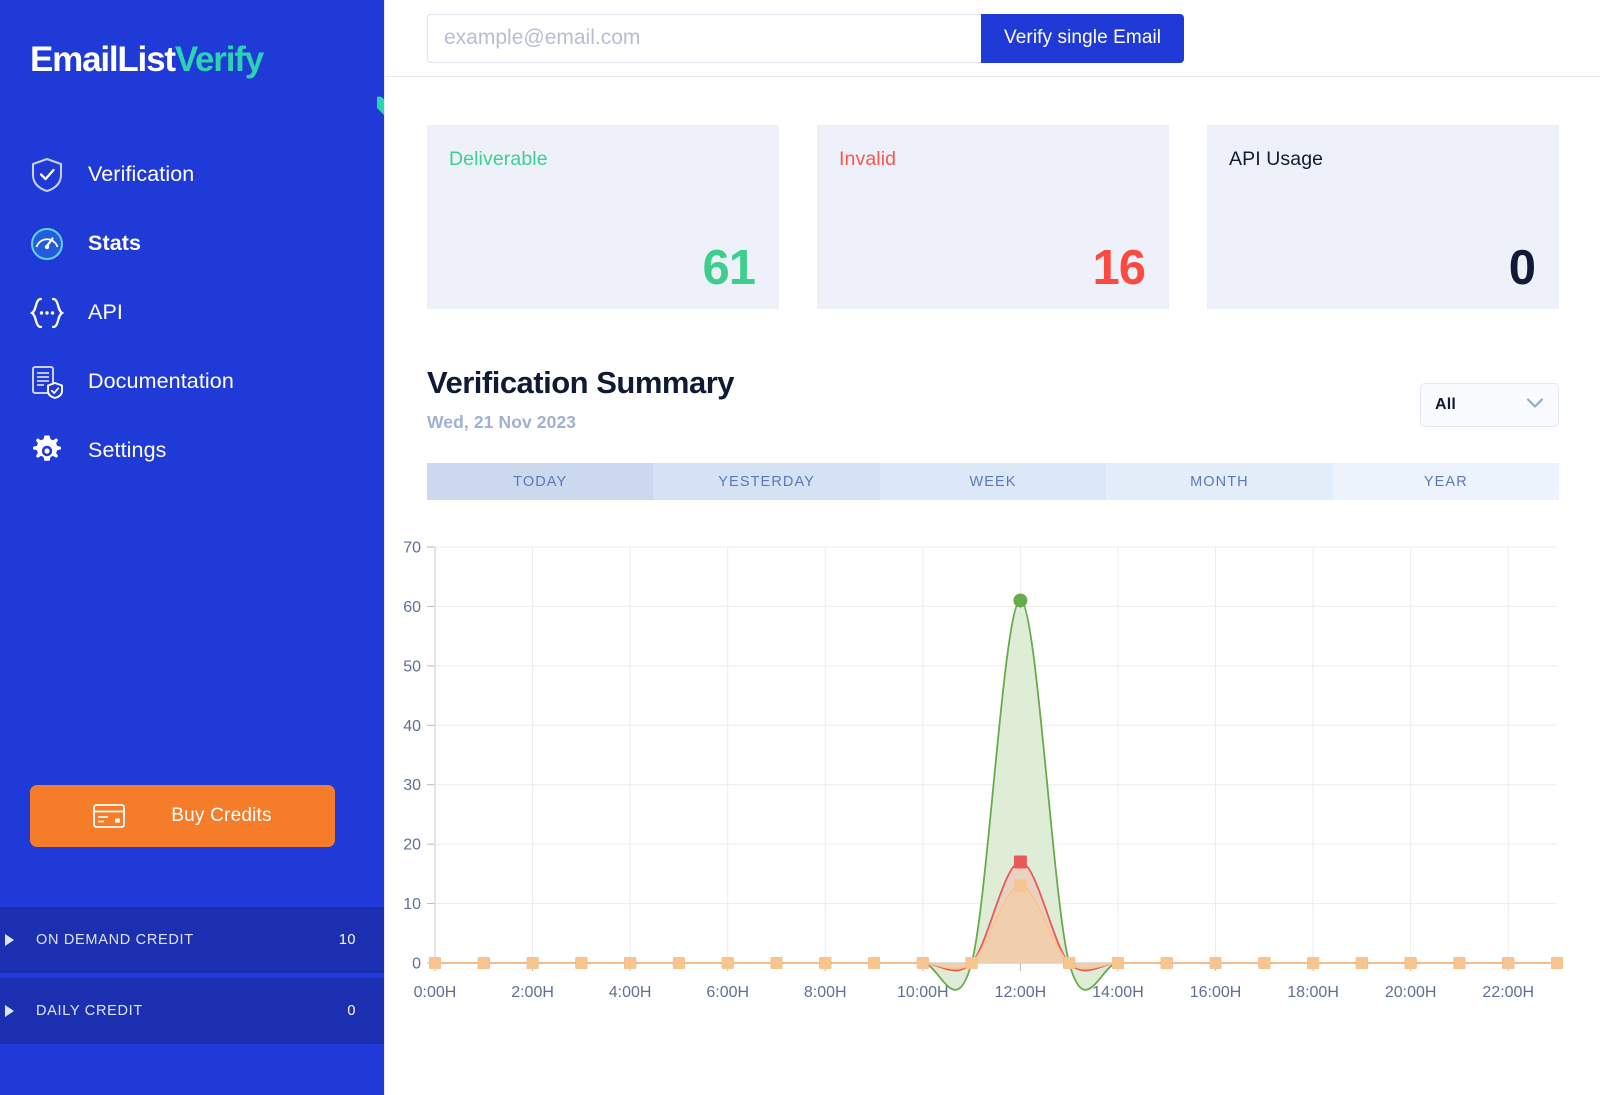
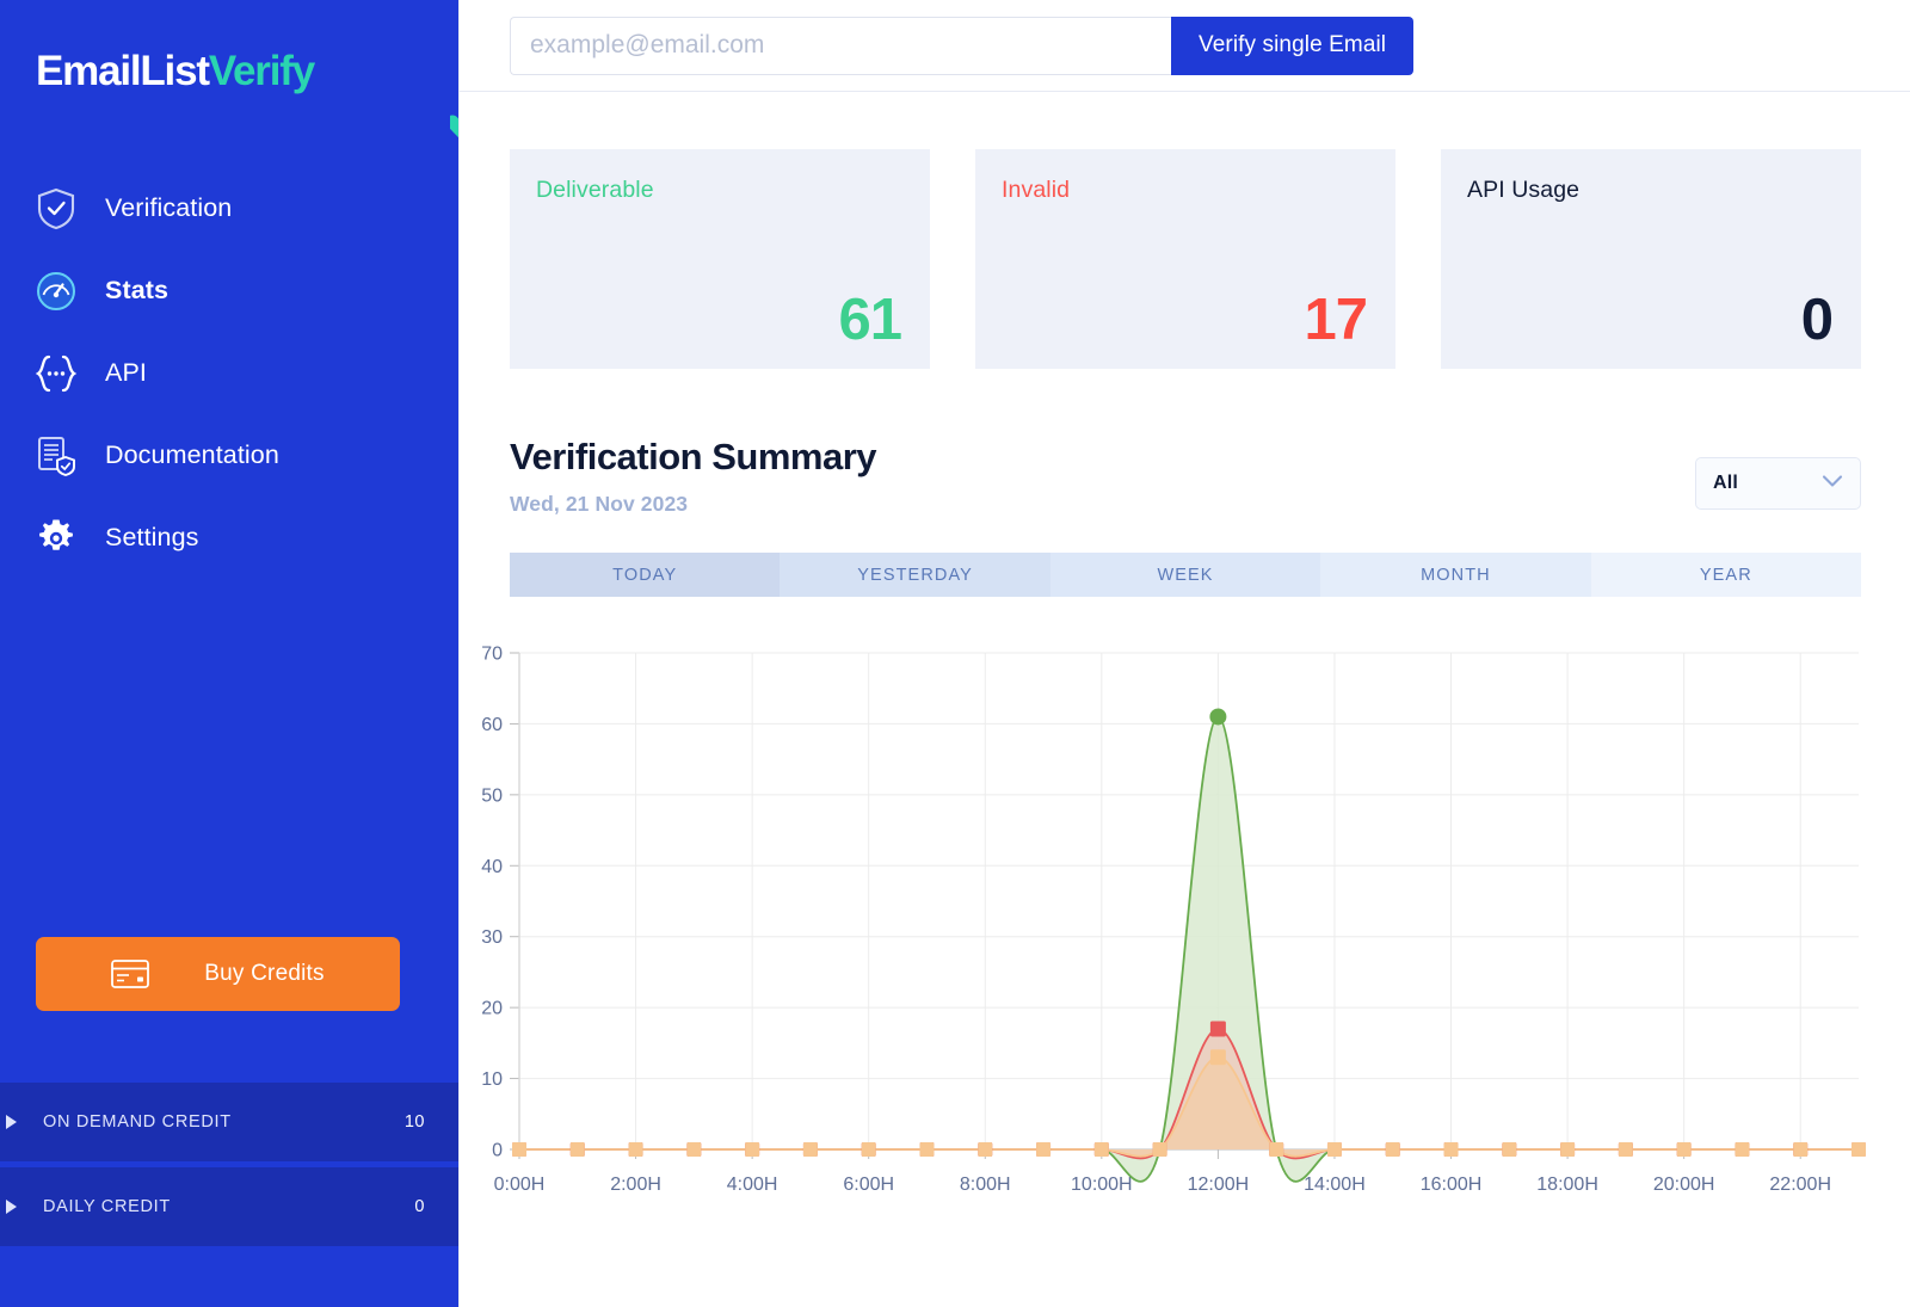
  EmailList
  Verify
  Verification
  Stats
  API
  Documentation
  Settings
  Buy Credits
  ON DEMAND CREDIT
  10
  DAILY CREDIT
  0
  example@email.com
  Verify single Email
  Deliverable
  61
  Invalid
- 16
+ 17
  API Usage
  0
  Verification Summary
  Wed, 21 Nov 2023
  All
  TODAY
  YESTERDAY
  WEEK
  MONTH
  YEAR
  0
  10
  20
  30
  40
  50
  60
  70
  0:00H
  2:00H
  4:00H
  6:00H
  8:00H
  10:00H
  12:00H
  14:00H
  16:00H
  18:00H
  20:00H
  22:00H
